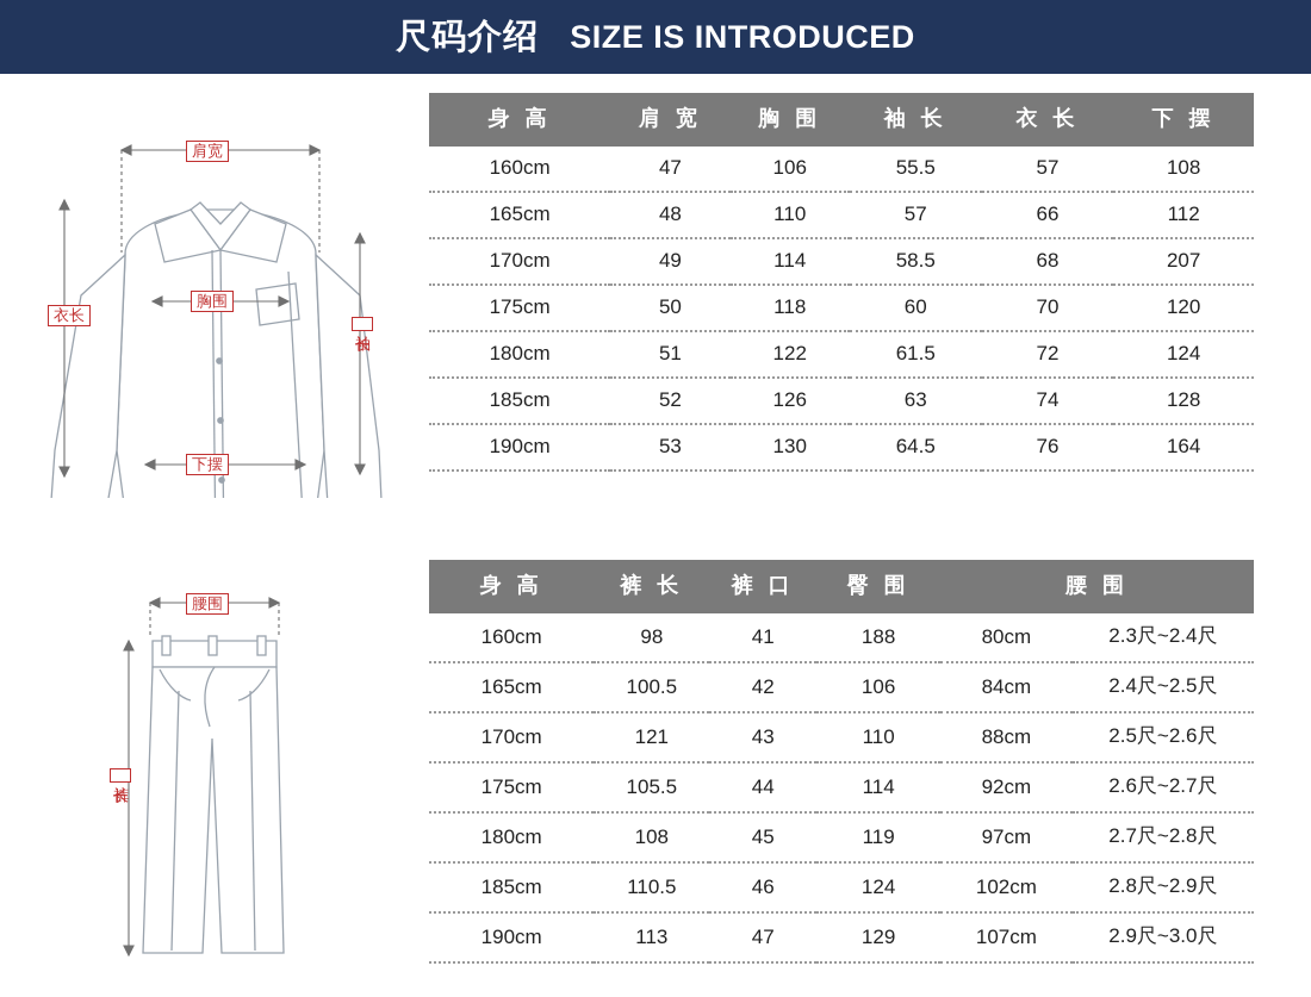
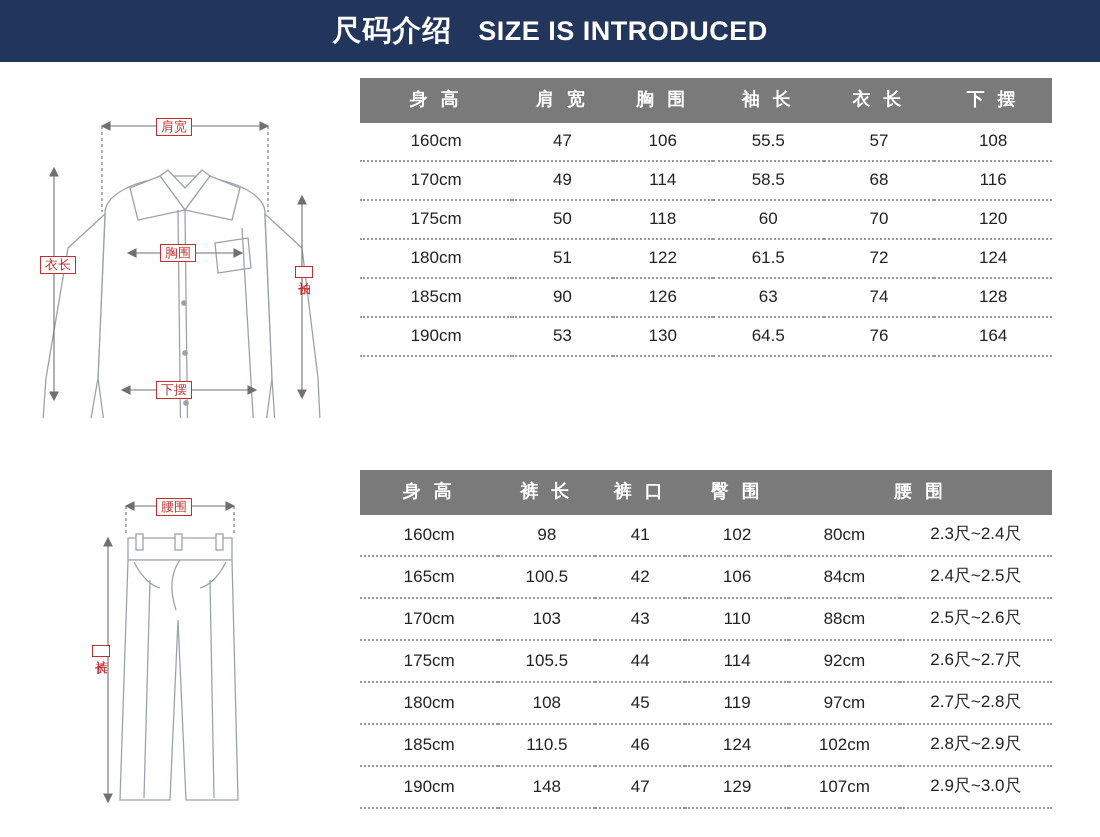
  尺码介绍
  SIZE IS INTRODUCED
  肩宽
  胸围
  下摆
  衣长
  身 高	肩 宽	胸 围	袖 长	衣 长	下 摆
  160cm	47	106	55.5	57	108
- 165cm	48	110	57	66	112
- 170cm	49	114	58.5	68	207
+ 170cm	49	114	58.5	68	116
  175cm	50	118	60	70	120
  180cm	51	122	61.5	72	124
- 185cm	52	126	63	74	128
+ 185cm	90	126	63	74	128
  190cm	53	130	64.5	76	164
  腰围
  身 高	裤 长	裤 口	臀 围	腰 围
- 160cm	98	41	188	80cm	2.3尺~2.4尺
+ 160cm	98	41	102	80cm	2.3尺~2.4尺
  165cm	100.5	42	106	84cm	2.4尺~2.5尺
- 170cm	121	43	110	88cm	2.5尺~2.6尺
+ 170cm	103	43	110	88cm	2.5尺~2.6尺
  175cm	105.5	44	114	92cm	2.6尺~2.7尺
  180cm	108	45	119	97cm	2.7尺~2.8尺
  185cm	110.5	46	124	102cm	2.8尺~2.9尺
- 190cm	113	47	129	107cm	2.9尺~3.0尺
+ 190cm	148	47	129	107cm	2.9尺~3.0尺
